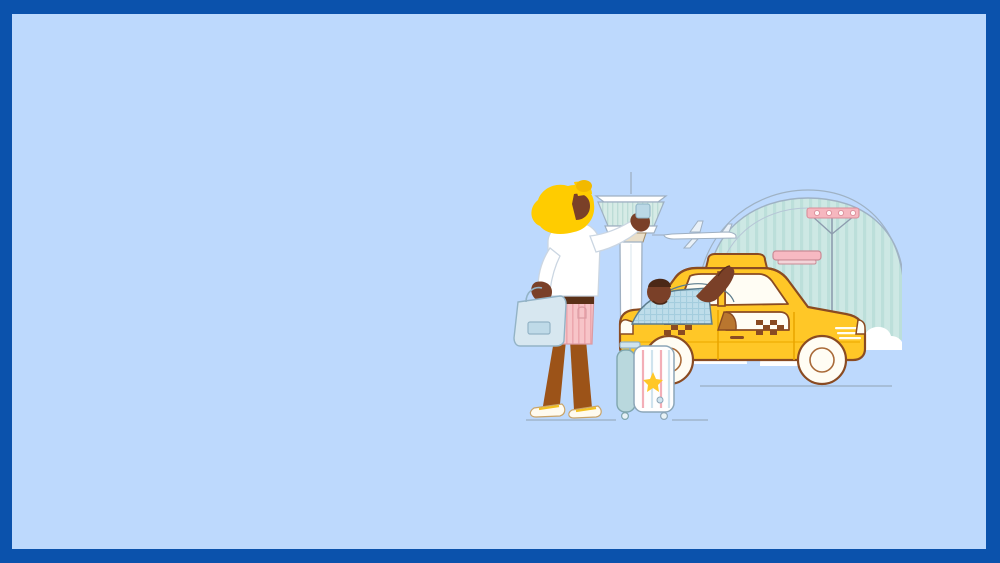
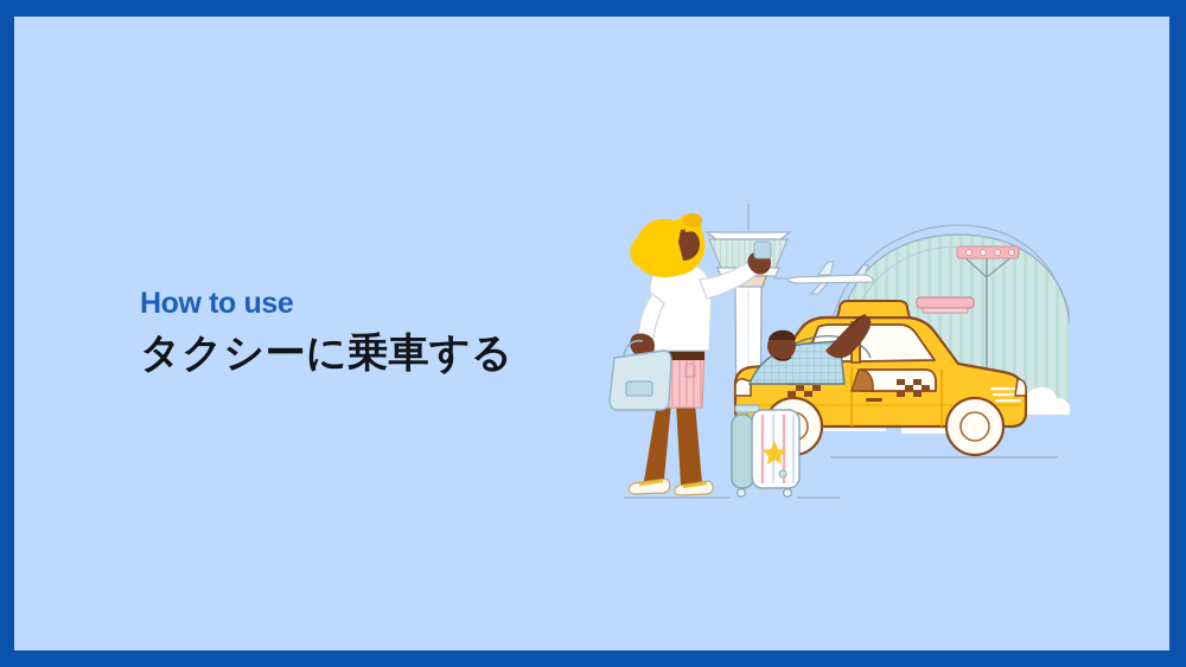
+ How to use
+ タクシーに乗車する
